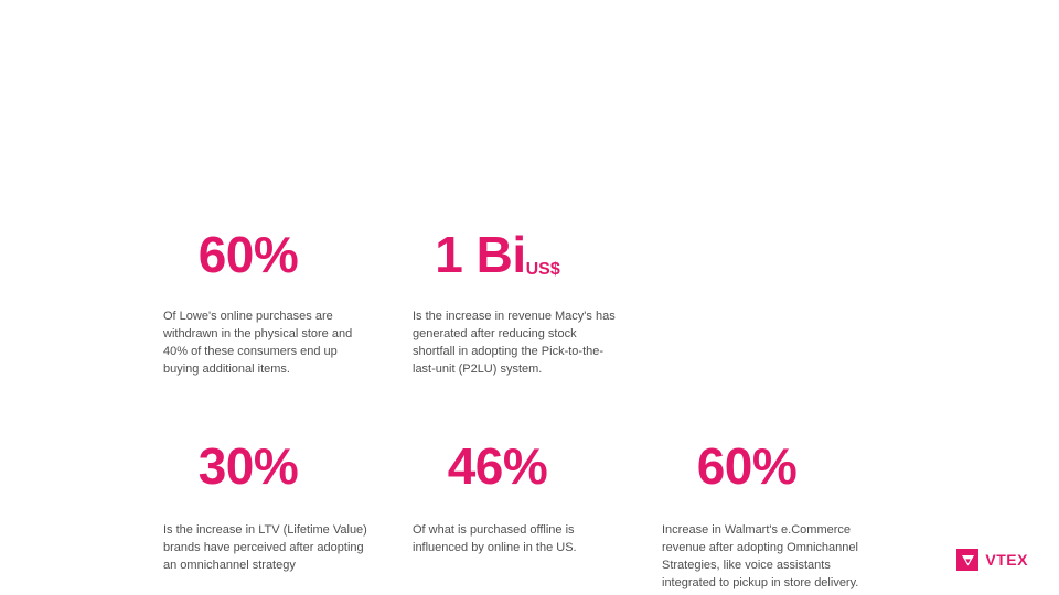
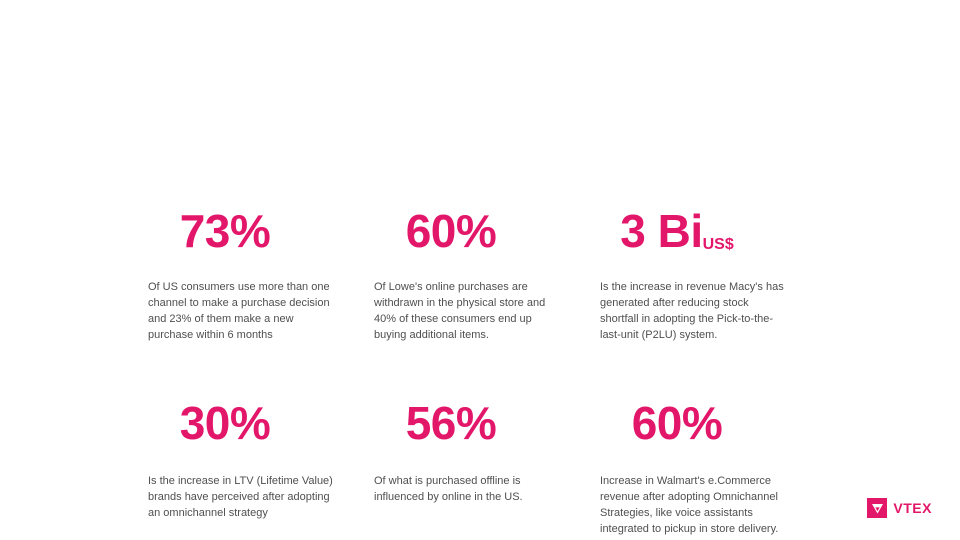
+ 73%
+ Of US consumers use more than one channel to make a purchase decision and 23% of them make a new purchase within 6 months
  60%
  Of Lowe's online purchases are withdrawn in the physical store and 40% of these consumers end up buying additional items.
- 1 BiUS$
+ 3 BiUS$
  Is the increase in revenue Macy's has generated after reducing stock shortfall in adopting the Pick-to-the-last-unit (P2LU) system.
  30%
  Is the increase in LTV (Lifetime Value) brands have perceived after adopting an omnichannel strategy
- 46%
+ 56%
  Of what is purchased offline is influenced by online in the US.
  60%
  Increase in Walmart's e.Commerce revenue after adopting Omnichannel Strategies, like voice assistants integrated to pickup in store delivery.
  VTEX
